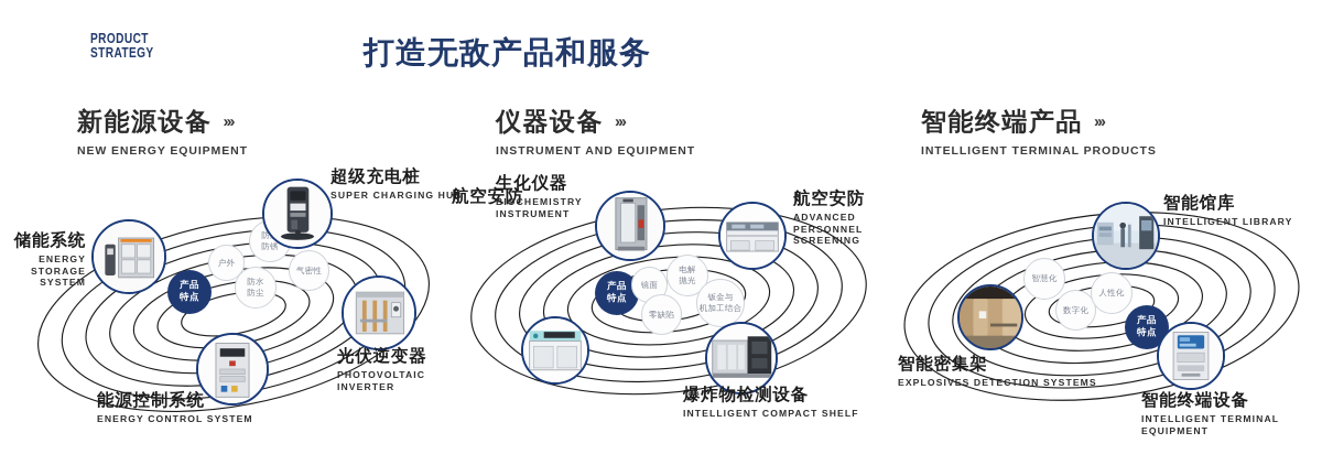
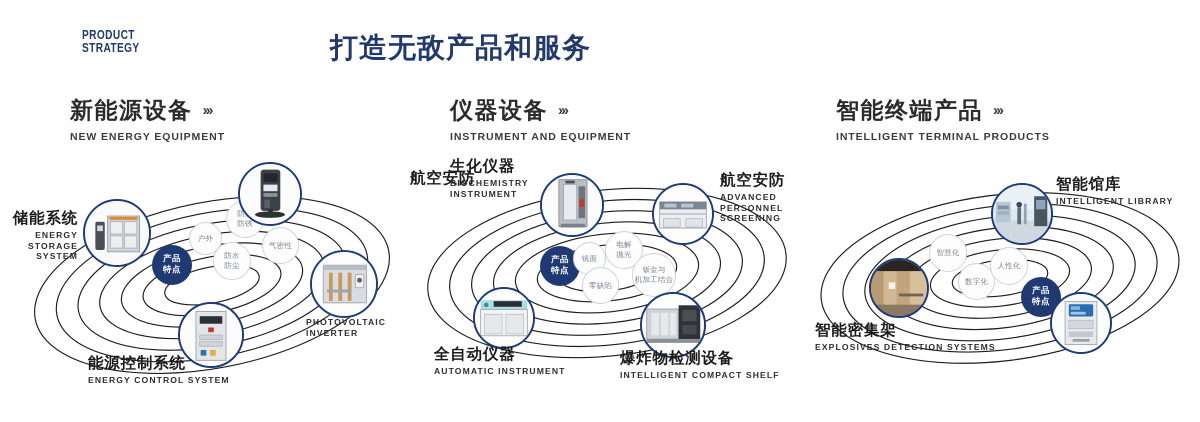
  PRODUCT
  STRATEGY
  打造无敌产品和服务
  新能源设备
  ›››
  NEW ENERGY EQUIPMENT
  仪器设备
  ›››
  INSTRUMENT AND EQUIPMENT
  智能终端产品
  ›››
  INTELLIGENT TERMINAL PRODUCTS
  产品
  特点
  户外
  防锈
  防水
  防尘
  气密性
  储能系统
  ENERGY STORAGE SYSTEM
- 超级充电桩
- SUPER CHARGING HUB
- 光伏逆变器
  PHOTOVOLTAIC INVERTER
  能源控制系统
  ENERGY CONTROL SYSTEM
  产品
  特点
  镜面
  电解
  抛光
  零缺陷
  钣金与
  机加工结合
  航空安防
  生化仪器
  BIOCHEMISTRY INSTRUMENT
  航空安防
  ADVANCED PERSONNEL SCREENING
+ 全自动仪器
+ AUTOMATIC INSTRUMENT
  爆炸物检测设备
  INTELLIGENT COMPACT SHELF
  产品
  特点
  智慧化
  数字化
  人性化
  智能馆库
  INTELLIGENT LIBRARY
  智能密集架
  EXPLOSIVES DETECTION SYSTEMS
- 智能终端设备
- INTELLIGENT TERMINAL EQUIPMENT
